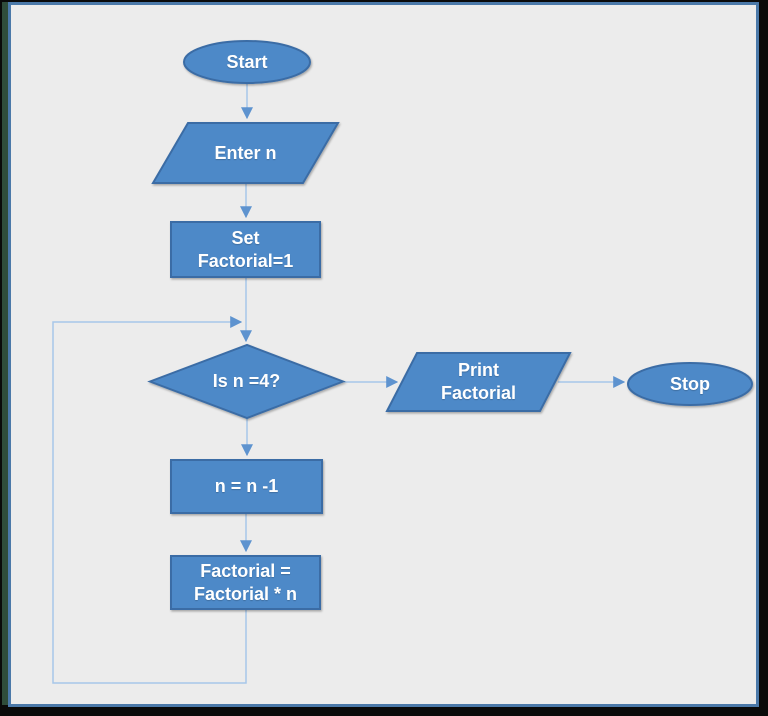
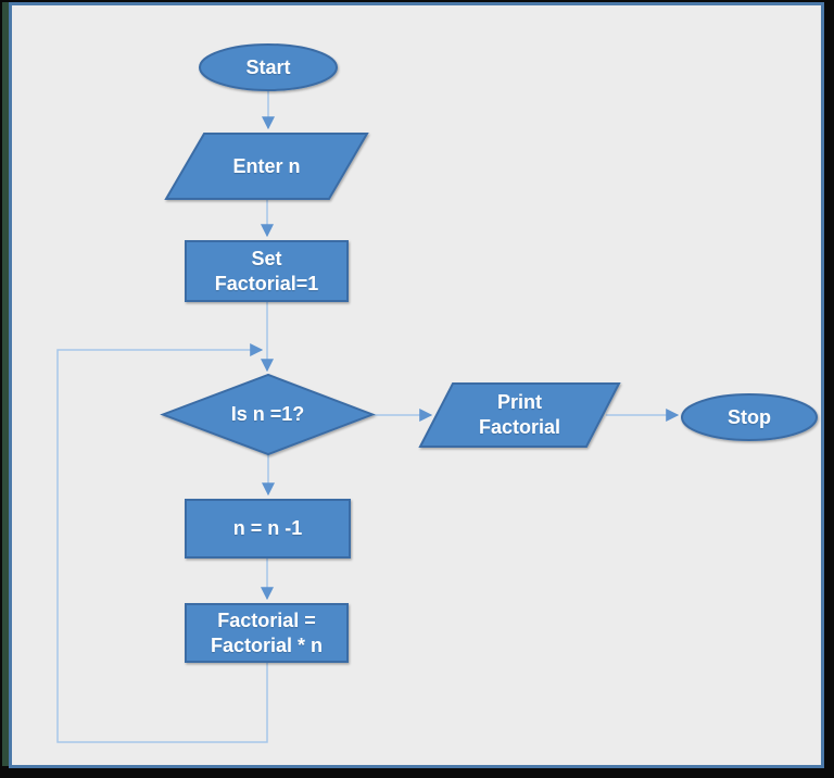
  Start
  Enter n
  Set
  Factorial=1
- Is n =4?
+ Is n =1?
  Print
  Factorial
  Stop
  n = n -1
  Factorial =
  Factorial * n
